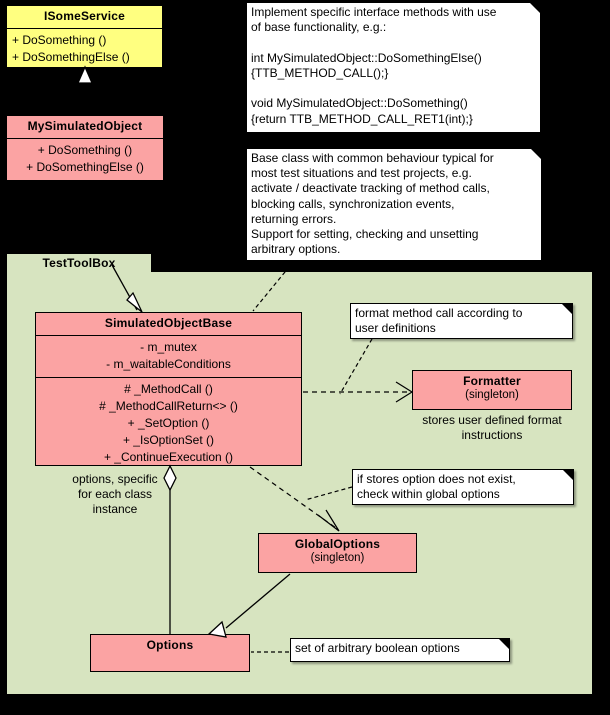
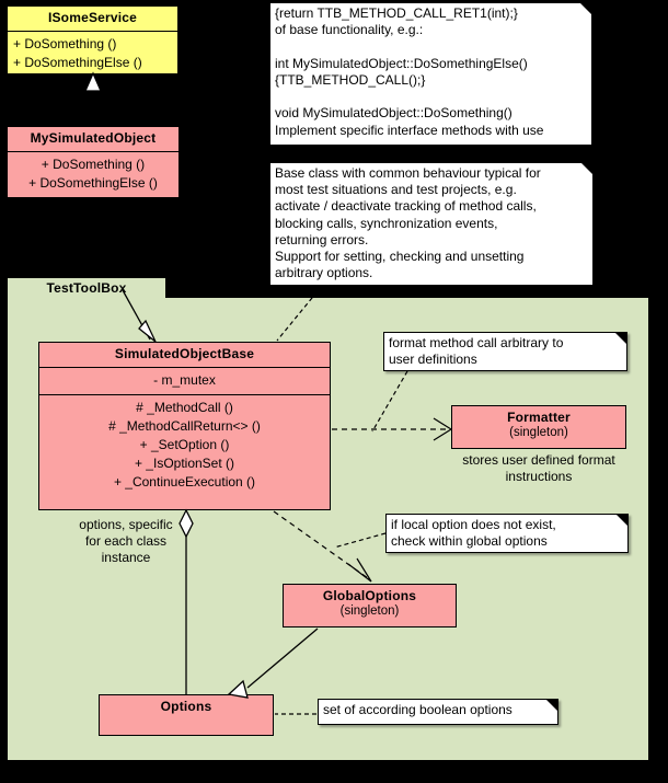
  TestToolBox
  ISomeService
  + DoSomething ()
  + DoSomethingElse ()
  MySimulatedObject
  + DoSomething ()
  + DoSomethingElse ()
  SimulatedObjectBase
  - m_mutex
- - m_waitableConditions
  # _MethodCall ()
  # _MethodCallReturn<> ()
  + _SetOption ()
  + _IsOptionSet ()
  + _ContinueExecution ()
  Formatter
  (singleton)
  stores user defined format
  instructions
  GlobalOptions
  (singleton)
  Options
  options, specific
  for each class
  instance
- Implement specific interface methods with use
+ {return TTB_METHOD_CALL_RET1(int);}
  of base functionality, e.g.:
  int MySimulatedObject::DoSomethingElse()
  {TTB_METHOD_CALL();}
  void MySimulatedObject::DoSomething()
- {return TTB_METHOD_CALL_RET1(int);}
+ Implement specific interface methods with use
  Base class with common behaviour typical for
  most test situations and test projects, e.g.
  activate / deactivate tracking of method calls,
  blocking calls, synchronization events,
  returning errors.
  Support for setting, checking and unsetting
  arbitrary options.
- format method call according to
+ format method call arbitrary to
  user definitions
- if stores option does not exist,
+ if local option does not exist,
  check within global options
- set of arbitrary boolean options
+ set of according boolean options
